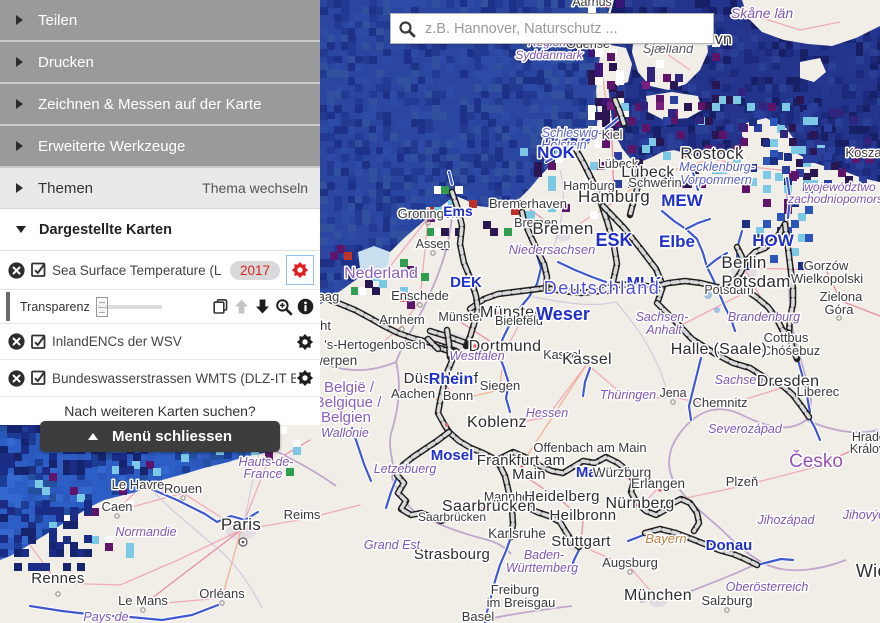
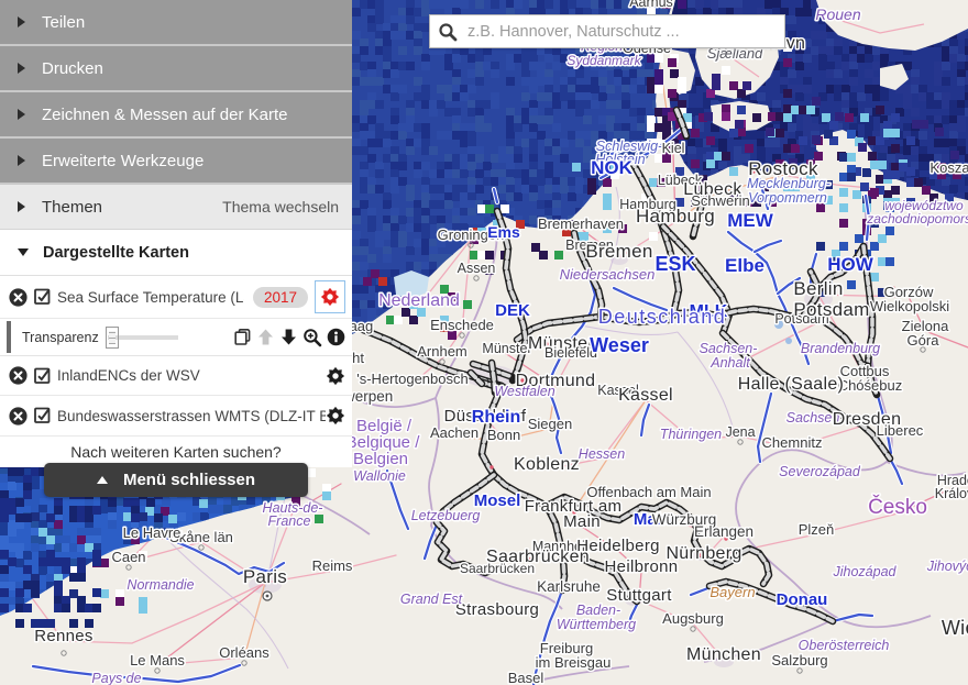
  Aarhus
  Odense
  Syddanmark
  Sjælland
- Skåne län
+ Rouen
  Schleswig-
  Holstein
  Kiel
  NOK
  Lübeck
  Lübeck
  Schwerin
  Rostock
  Mecklenburg-
  Vorpommern
  MEW
  Hamburg
  Hamburg
  Bremerhaven
  Bremen
  Bremen
  Groningen
  Ems
  Assen
  Nederland
  Enschede
  Arnhem
  's-Hertogenbosch
  België /
  elgique /
  Belgien
  Wallonie
  DEK
  Münster
  Münster
  Bielefeld
  Weser
  Niedersachsen
  ESK
  Elbe
  HOW
  MLK
  Deutschland
  Dortmund
  Westfalen
  Düsseldorf
  Rhein
  Siegen
  Aachen
  Bonn
  Koblenz
  Hessen
  Kassel
  Kassel
  Thüringen
  Jena
  Berlin
  Potsdam
  Potsdam
  Brandenburg
  Gorzów
  Wielkopolski
  Zielona
  Góra
  województwo
  zachodniopomor
  Cottbus
  - Chóśebuz
  Sachsen-
  Anhalt
  Halle (Saale)
  Sachsen
  Dresden
  Chemnitz
  Liberec
  Severozápad
  Králo
  Česko
  Plzeň
  Jihozápad
  Oberösterreich
  Salzburg
  München
  Donau
  Bayern
  Offenbach am Main
  Frankfurt am
  Main
  Main
  Würzburg
  Erlangen
  Nürnberg
  Mannheim
  Heidelberg
  Heilbronn
  Saarbrücken
  Saarbrücken
  Karlsruhe
  Stuttgart
  Strasbourg
  Baden-
  Württemberg
  Augsburg
  Freiburg
  im Breisgau
  Basel
  Mosel
  Letzebuerg
  Hauts-de-
  France
- Rouen
+ Skåne län
  Le Havre
  Caen
  Paris
  Normandie
  Rennes
  Le Mans
  Orléans
  Pays de
  Reims
  Grand Est
  Teilen
  Drucken
  Zeichnen & Messen auf der Karte
  Erweiterte Werkzeuge
  Themen
  Thema wechseln
  Dargestellte Karten
  Sea Surface Temperature (L
  2017
  Transparenz
  InlandENCs der WSV
  Bundeswasserstrassen WMTS (DLZ-IT B
  Nach weiteren Karten suchen?
  Menü schliessen
  z.B. Hannover, Naturschutz ...
